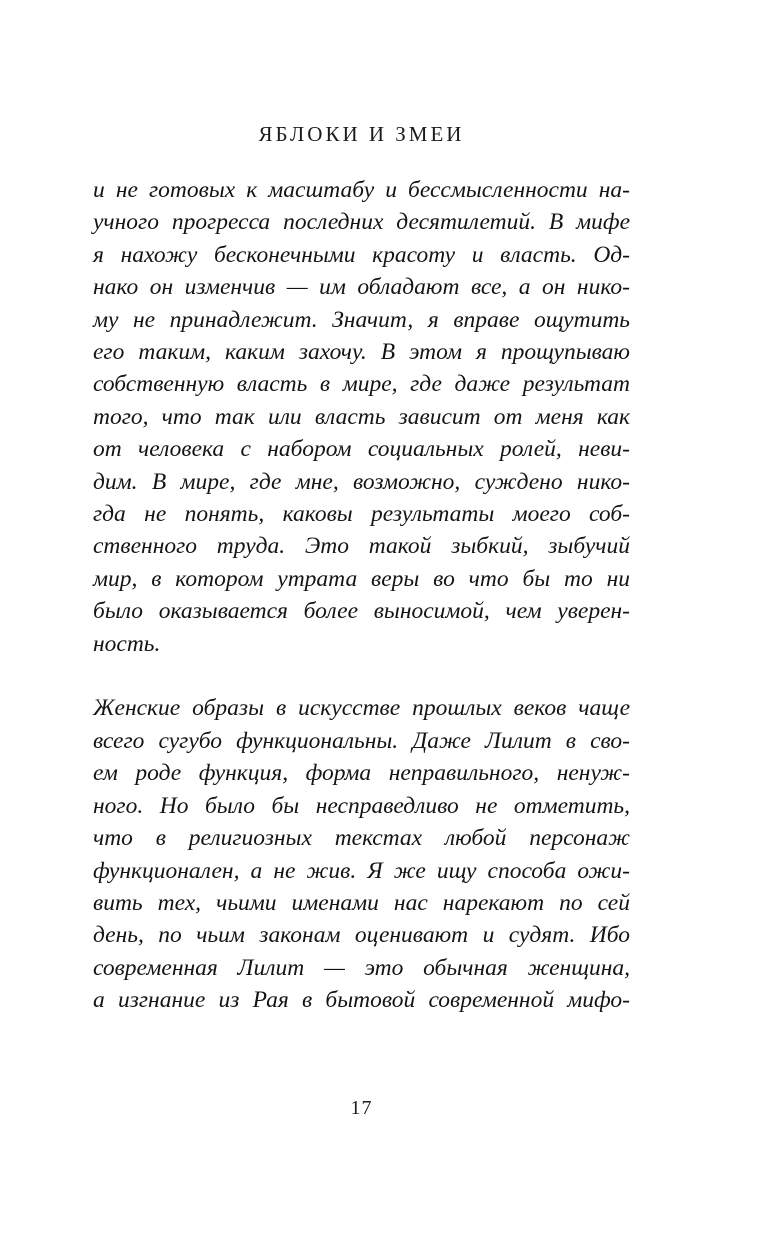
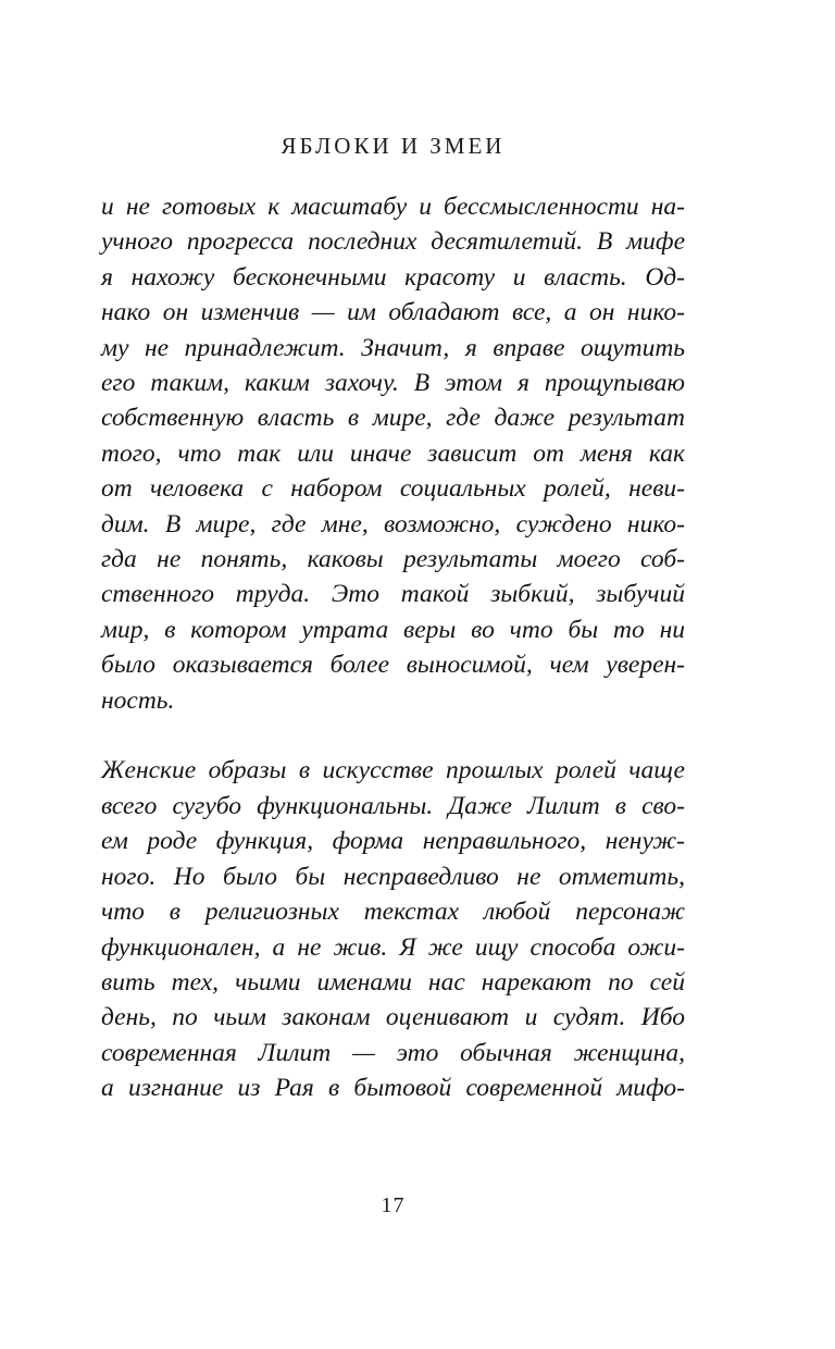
  ЯБЛОКИ И ЗМЕИ
  и не готовых к масштабу и бессмысленности на-
  учного прогресса последних десятилетий. В мифе
  я нахожу бесконечными красоту и власть. Од-
  нако он изменчив — им обладают все, а он нико-
  му не принадлежит. Значит, я вправе ощутить
  его таким, каким захочу. В этом я прощупываю
  собственную власть в мире, где даже результат
- того, что так или власть зависит от меня как
+ того, что так или иначе зависит от меня как
  от человека с набором социальных ролей, неви-
  дим. В мире, где мне, возможно, суждено нико-
  гда не понять, каковы результаты моего соб-
  ственного труда. Это такой зыбкий, зыбучий
  мир, в котором утрата веры во что бы то ни
  было оказывается более выносимой, чем уверен-
  ность.
- Женские образы в искусстве прошлых веков чаще
+ Женские образы в искусстве прошлых ролей чаще
  всего сугубо функциональны. Даже Лилит в сво-
  ем роде функция, форма неправильного, ненуж-
  ного. Но было бы несправедливо не отметить,
  что в религиозных текстах любой персонаж
  функционален, а не жив. Я же ищу способа ожи-
  вить тех, чьими именами нас нарекают по сей
  день, по чьим законам оценивают и судят. Ибо
  современная Лилит — это обычная женщина,
  а изгнание из Рая в бытовой современной мифо-
  17
